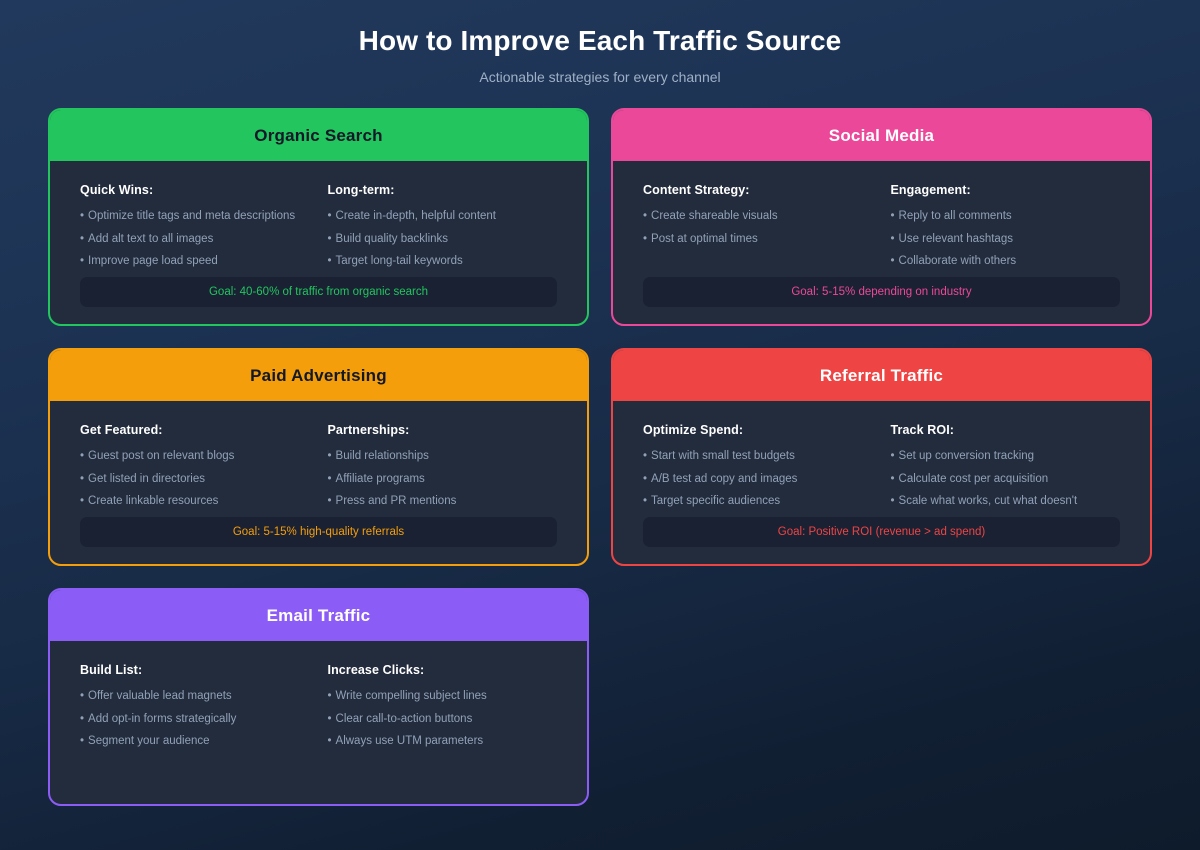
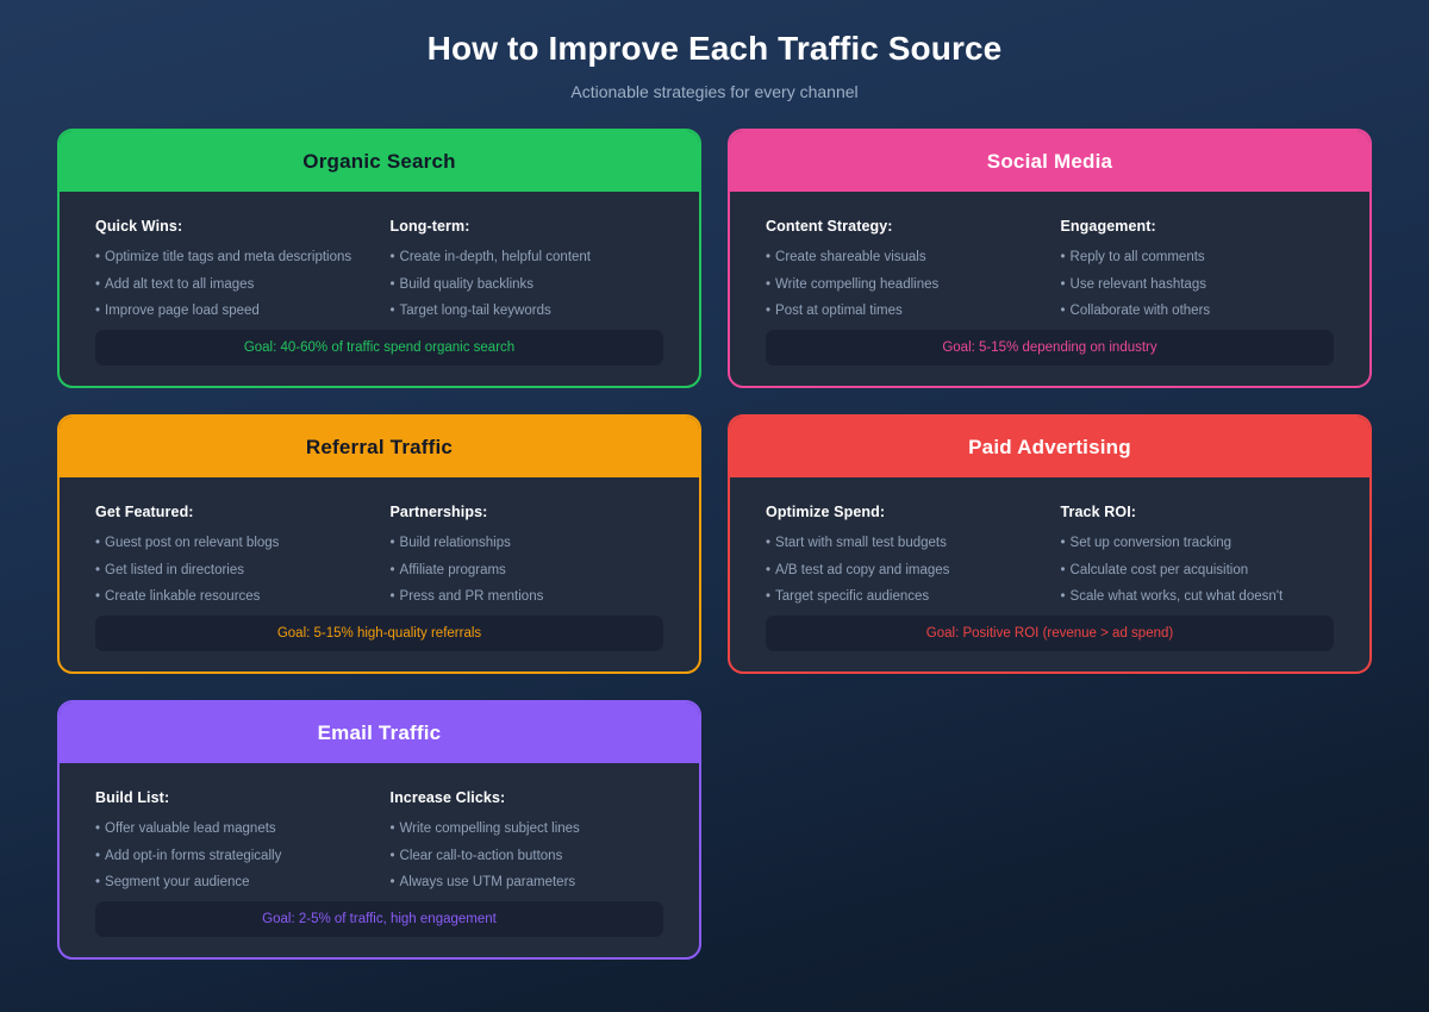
  How to Improve Each Traffic Source
  Actionable strategies for every channel
  Organic Search
  Quick Wins:
  • Optimize title tags and meta descriptions
  • Add alt text to all images
  • Improve page load speed
  Long-term:
  • Create in-depth, helpful content
  • Build quality backlinks
  • Target long-tail keywords
- Goal: 40-60% of traffic from organic search
+ Goal: 40-60% of traffic spend organic search
  Social Media
  Content Strategy:
  • Create shareable visuals
+ • Write compelling headlines
  • Post at optimal times
  Engagement:
  • Reply to all comments
  • Use relevant hashtags
  • Collaborate with others
  Goal: 5-15% depending on industry
- Paid Advertising
+ Referral Traffic
  Get Featured:
  • Guest post on relevant blogs
  • Get listed in directories
  • Create linkable resources
  Partnerships:
  • Build relationships
  • Affiliate programs
  • Press and PR mentions
  Goal: 5-15% high-quality referrals
- Referral Traffic
+ Paid Advertising
  Optimize Spend:
  • Start with small test budgets
  • A/B test ad copy and images
  • Target specific audiences
  Track ROI:
  • Set up conversion tracking
  • Calculate cost per acquisition
  • Scale what works, cut what doesn't
  Goal: Positive ROI (revenue > ad spend)
  Email Traffic
  Build List:
  • Offer valuable lead magnets
  • Add opt-in forms strategically
  • Segment your audience
  Increase Clicks:
  • Write compelling subject lines
  • Clear call-to-action buttons
  • Always use UTM parameters
+ Goal: 2-5% of traffic, high engagement
